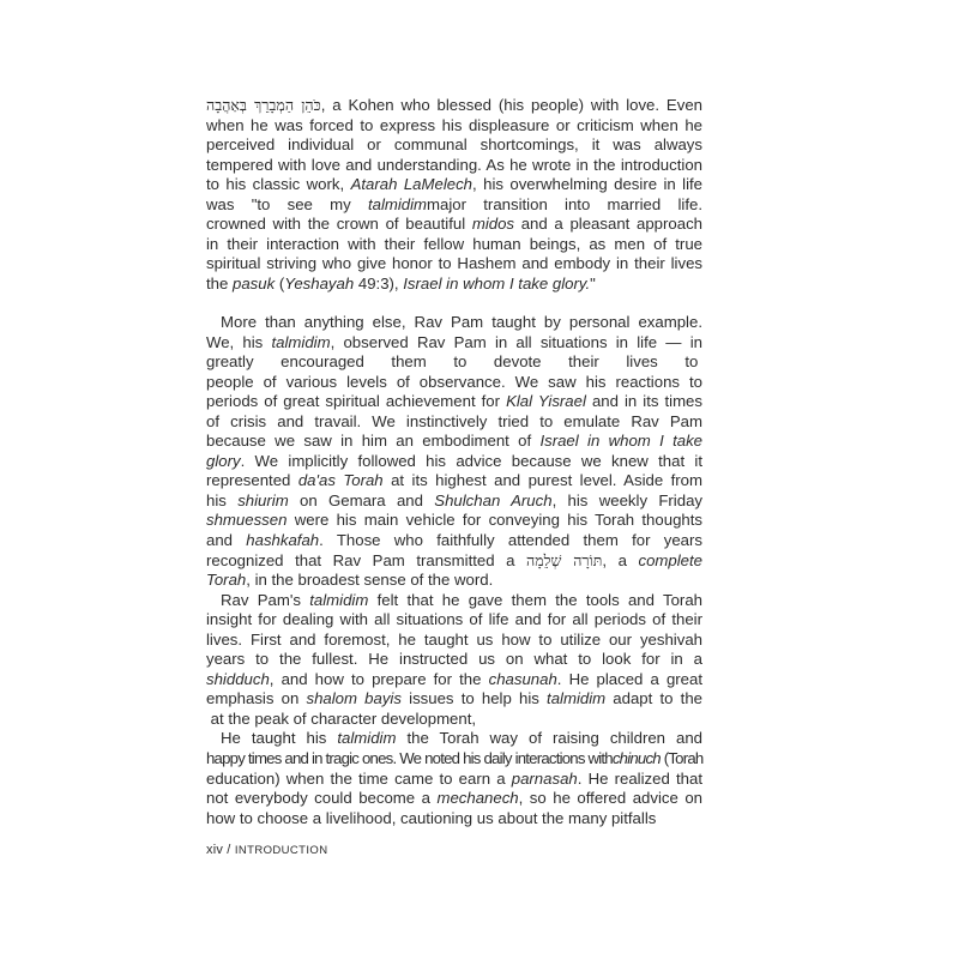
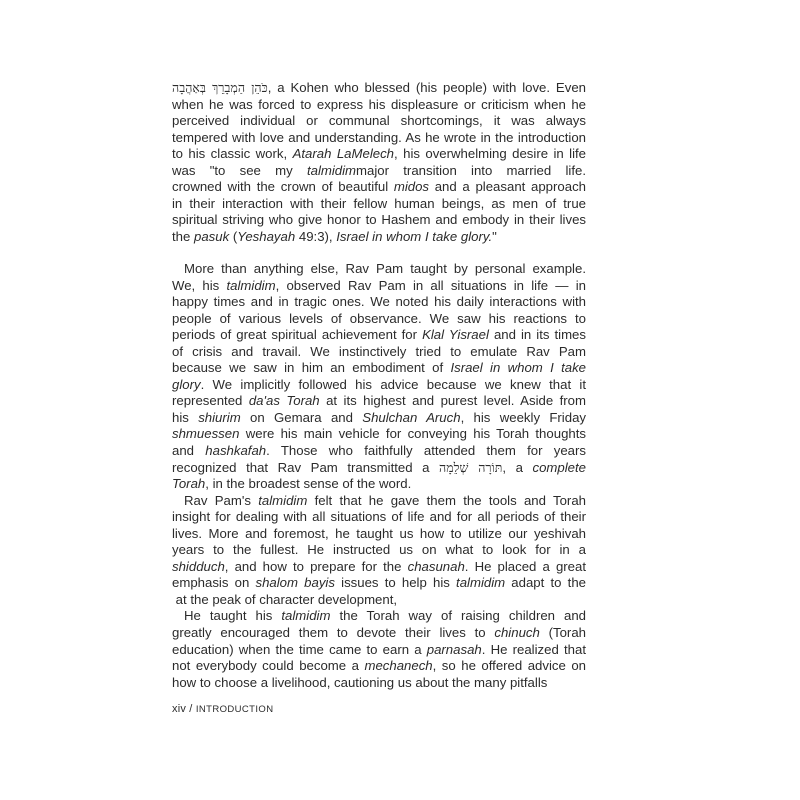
  כֹּהֵן הַמְבָרֵךְ בְּאַהֲבָה , a Kohen who blessed (his people) with love. Even
  when he was forced to express his displeasure or criticism when he
  perceived individual or communal shortcomings, it was always
  tempered with love and understanding. As he wrote in the introduction
  to his classic work, Atarah LaMelech, his overwhelming desire in life
  was "to see my talmidimmajor transition into married life.
  crowned with the crown of beautiful midos and a pleasant approach
  in their interaction with their fellow human beings, as men of true
  spiritual striving who give honor to Hashem and embody in their lives
  the pasuk (Yeshayah 49:3), Israel in whom I take glory."
  More than anything else, Rav Pam taught by personal example.
  We, his talmidim, observed Rav Pam in all situations in life — in
- greatly encouraged them to devote their lives to
+ happy times and in tragic ones. We noted his daily interactions with
  people of various levels of observance. We saw his reactions to
  periods of great spiritual achievement for Klal Yisrael and in its times
  of crisis and travail. We instinctively tried to emulate Rav Pam
  because we saw in him an embodiment of Israel in whom I take
  glory. We implicitly followed his advice because we knew that it
  represented da'as Torah at its highest and purest level. Aside from
  his shiurim on Gemara and Shulchan Aruch, his weekly Friday
  shmuessen were his main vehicle for conveying his Torah thoughts
  and hashkafah. Those who faithfully attended them for years
  recognized that Rav Pam transmitted a תּוֹרָה שְׁלֵמָה , a complete
  Torah, in the broadest sense of the word.
  Rav Pam's talmidim felt that he gave them the tools and Torah
  insight for dealing with all situations of life and for all periods of their
- lives. First and foremost, he taught us how to utilize our yeshivah
+ lives. More and foremost, he taught us how to utilize our yeshivah
  years to the fullest. He instructed us on what to look for in a
  shidduch, and how to prepare for the chasunah. He placed a great
  emphasis on shalom bayis issues to help his talmidim adapt to the
  at the peak of character development,
  He taught his talmidim the Torah way of raising children and
- happy times and in tragic ones. We noted his daily interactions withchinuch (Torah
+ greatly encouraged them to devote their lives to chinuch (Torah
  education) when the time came to earn a parnasah. He realized that
  not everybody could become a mechanech, so he offered advice on
  how to choose a livelihood, cautioning us about the many pitfalls
  xiv / INTRODUCTION
